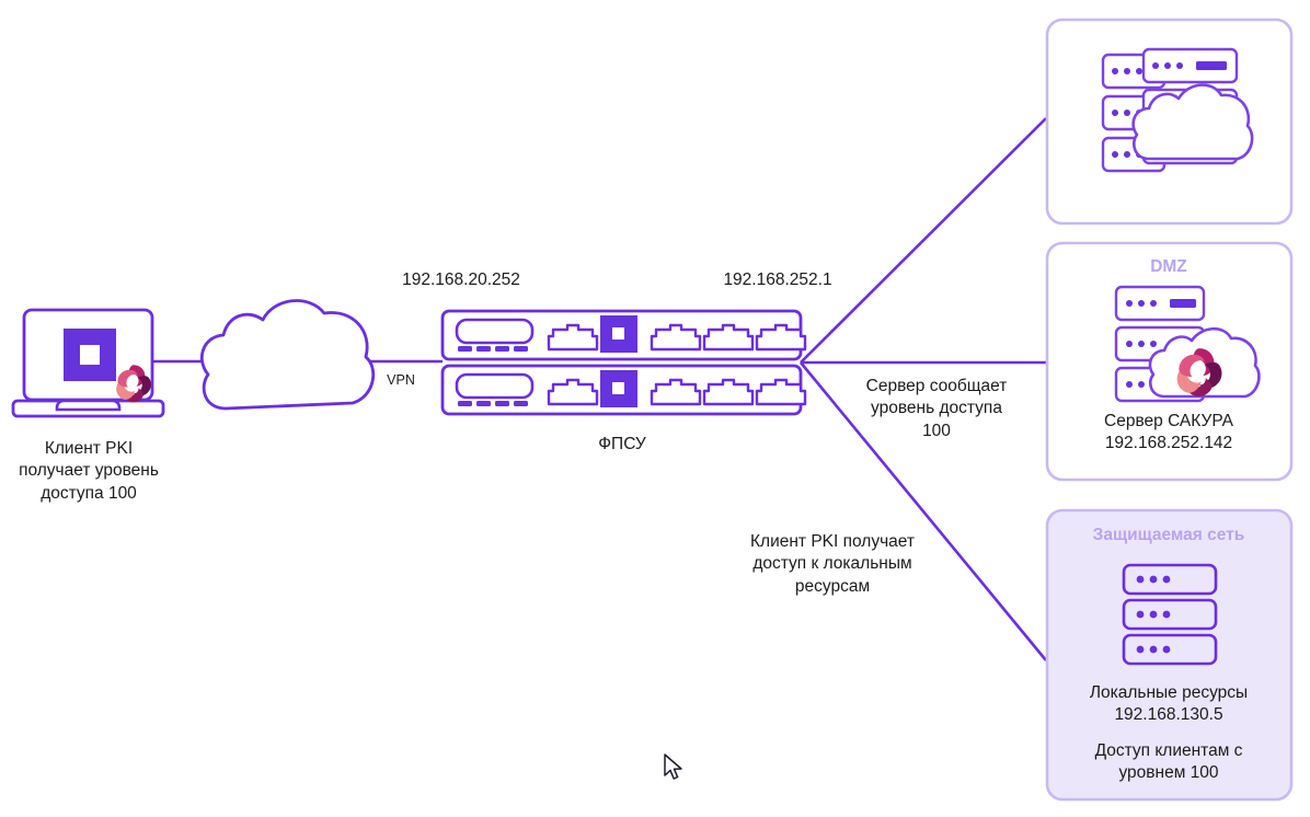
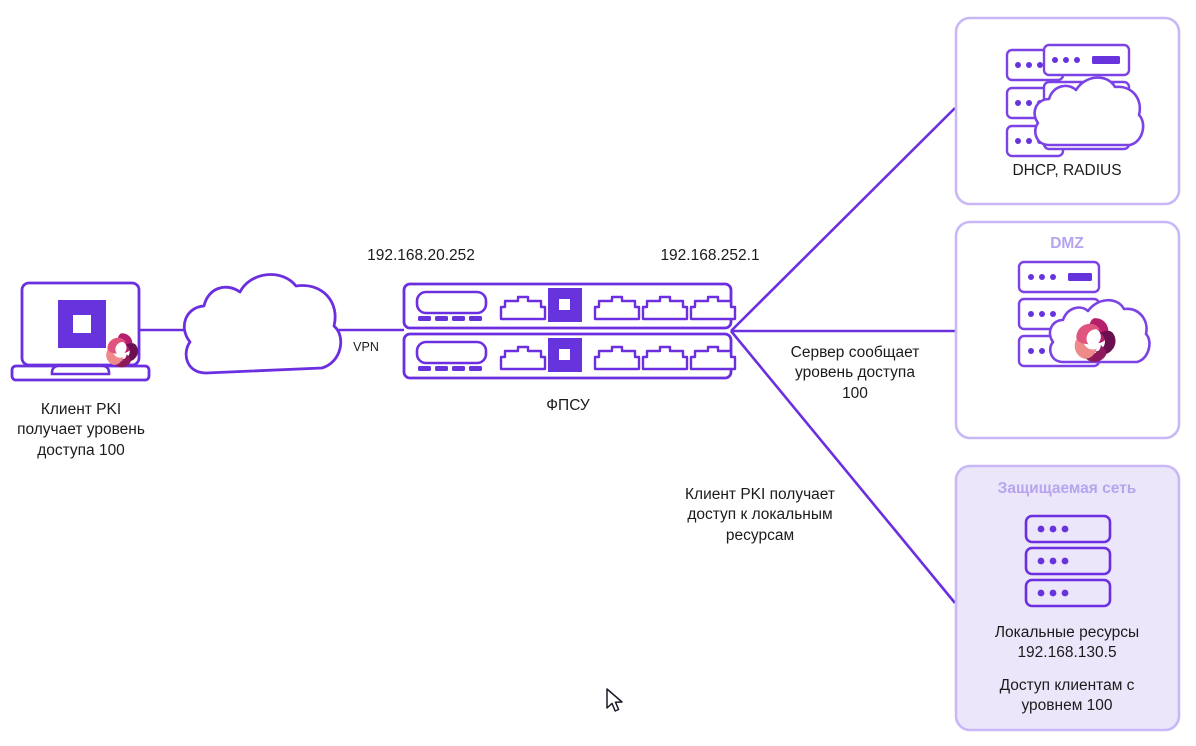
  192.168.20.252
  192.168.252.1
  VPN
  ФПСУ
  Клиент PKI
  получает уровень
  доступа 100
  Сервер сообщает
  уровень доступа
  100
  Клиент PKI получает
  доступ к локальным
  ресурсам
+ DHCP, RADIUS
  DMZ
- Сервер САКУРА
- 192.168.252.142
  Защищаемая сеть
  Локальные ресурсы
  192.168.130.5
  Доступ клиентам с
  уровнем 100
